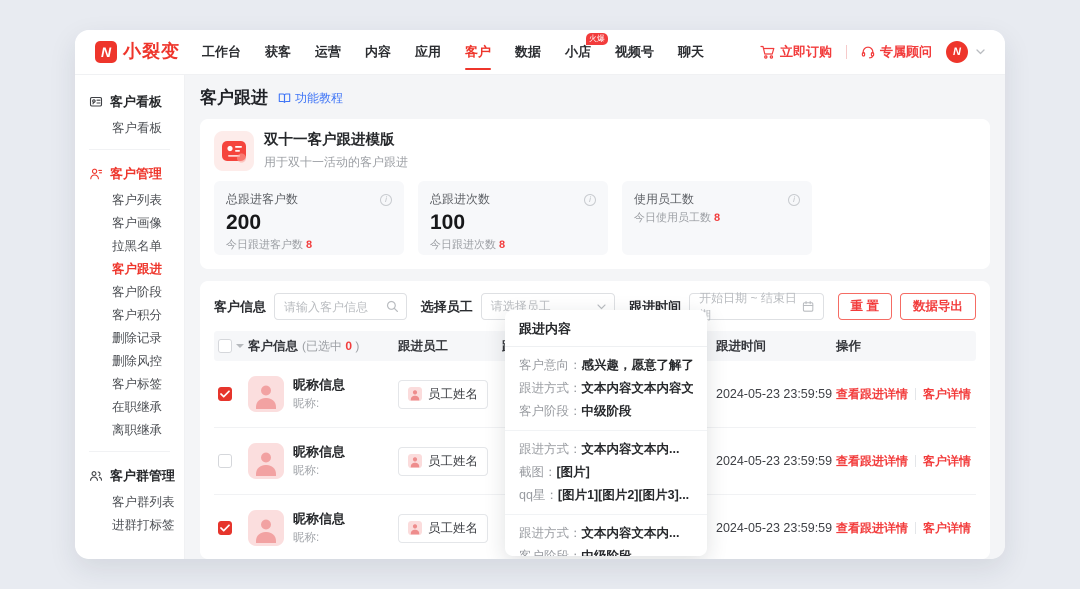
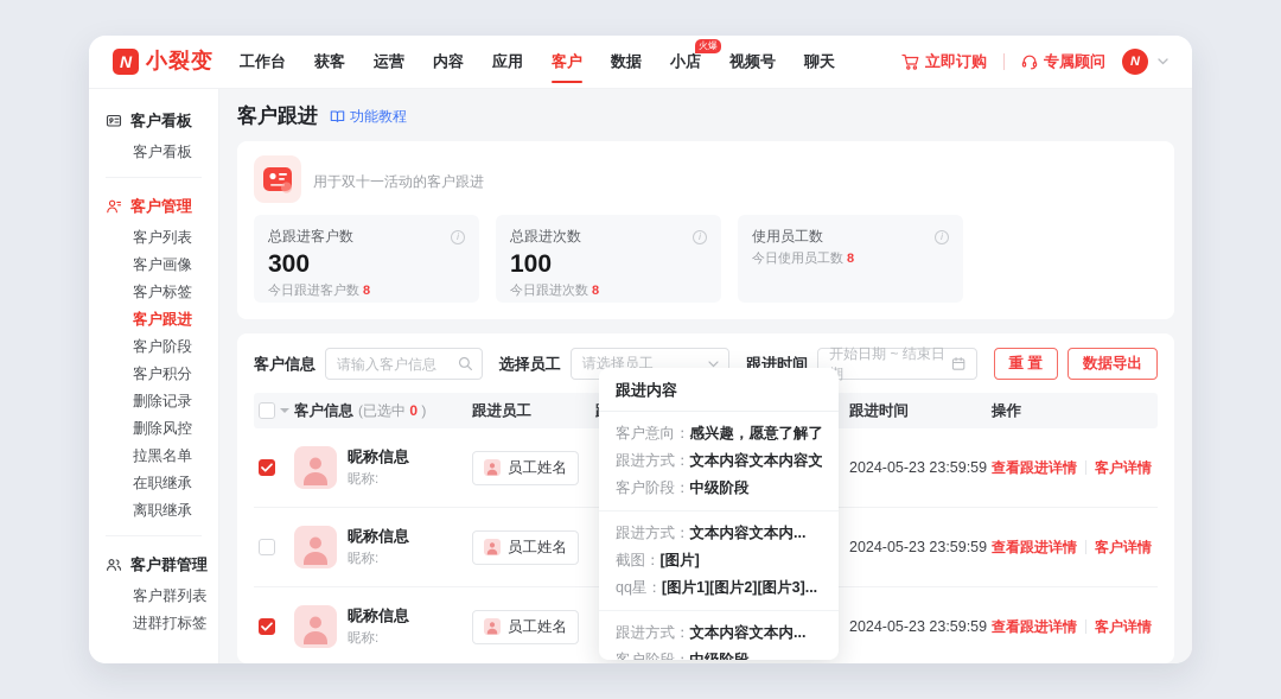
  N
  小裂变
  工作台
  获客
  运营
  内容
  应用
  客户
  数据
  小店
  火爆
  视频号
  聊天
  立即订购
  专属顾问
  N
  客户看板
  客户看板
  客户管理
  客户列表
  客户画像
- 拉黑名单
+ 客户标签
  客户跟进
  客户阶段
  客户积分
  删除记录
  删除风控
- 客户标签
+ 拉黑名单
  在职继承
  离职继承
  客户群管理
  客户群列表
  进群打标签
  客户跟进
  功能教程
- 双十一客户跟进模版
  用于双十一活动的客户跟进
  总跟进客户数
  i
- 200
+ 300
  今日跟进客户数 8
  总跟进次数
  i
  100
  今日跟进次数 8
  使用员工数
  i
  今日使用员工数 8
  客户信息
  请输入客户信息
  选择员工
  请选择员工
  跟进时间
  开始日期 ~ 结束日
  重 置
  数据导出
  客户信息
  (已选中 0 )
  跟进员工
  跟进时间
  操作
  昵称信息
  昵称:
  员工姓名
  2024-05-23 23:59:59
  查看跟进详情
  客户详情
  昵称信息
  昵称:
  员工姓名
  2024-05-23 23:59:59
  查看跟进详情
  客户详情
  昵称信息
  昵称:
  员工姓名
  2024-05-23 23:59:59
  查看跟进详情
  客户详情
  跟进内容
  客户意向：感兴趣，愿意了解了
  跟进方式：文本内容文本内容文
  客户阶段：中级阶段
  跟进方式：文本内容文本内...
  截图：[图片]
  qq星：[图片1][图片2][图片3]...
  跟进方式：文本内容文本内...
